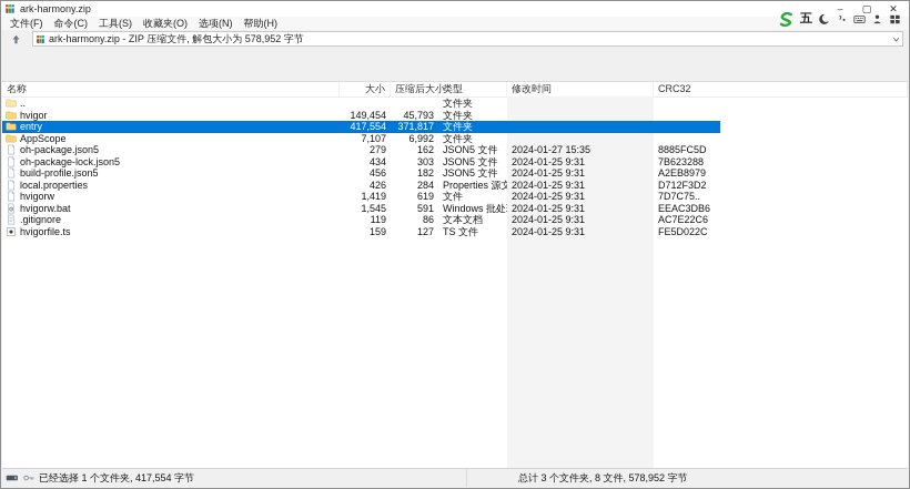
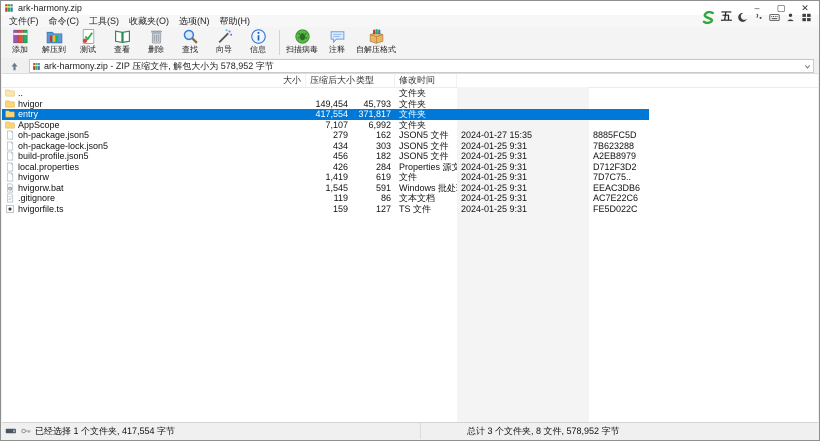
  ark-harmony.zip
  –
  ▢
  ✕
  五
  文件(F)
  命令(C)
  工具(S)
  收藏夹(O)
  选项(N)
  帮助(H)
+ 添加
+ 解压到
+ 测试
+ 查看
+ 删除
+ 查找
+ 向导
+ 信息
+ 扫描病毒
+ 注释
+ 自解压格式
  ark-harmony.zip - ZIP 压缩文件, 解包大小为 578,952 字节
- 名称
  大小
  压缩后大小
  类型
  修改时间
- CRC32
  ..
  文件夹
  hvigor
  149,454
  45,793
  文件夹
  entry
  417,554
  371,817
  文件夹
  AppScope
  7,107
  6,992
  文件夹
  oh-package.json5
  279
  162
  JSON5 文件
  2024-01-27 15:35
  8885FC5D
  oh-package-lock.json5
  434
  303
  JSON5 文件
  2024-01-25 9:31
  7B623288
  build-profile.json5
  456
  182
  JSON5 文件
  2024-01-25 9:31
  A2EB8979
  local.properties
  426
  284
  Properties 源文
  2024-01-25 9:31
  D712F3D2
  hvigorw
  1,419
  619
  文件
  2024-01-25 9:31
  7D7C75..
  hvigorw.bat
  1,545
  591
  2024-01-25 9:31
  EEAC3DB6
  .gitignore
  119
  86
  文本文档
  2024-01-25 9:31
  AC7E22C6
  hvigorfile.ts
  159
  127
  TS 文件
  2024-01-25 9:31
  FE5D022C
  已经选择 1 个文件夹, 417,554 字节
  总计 3 个文件夹, 8 文件, 578,952 字节
